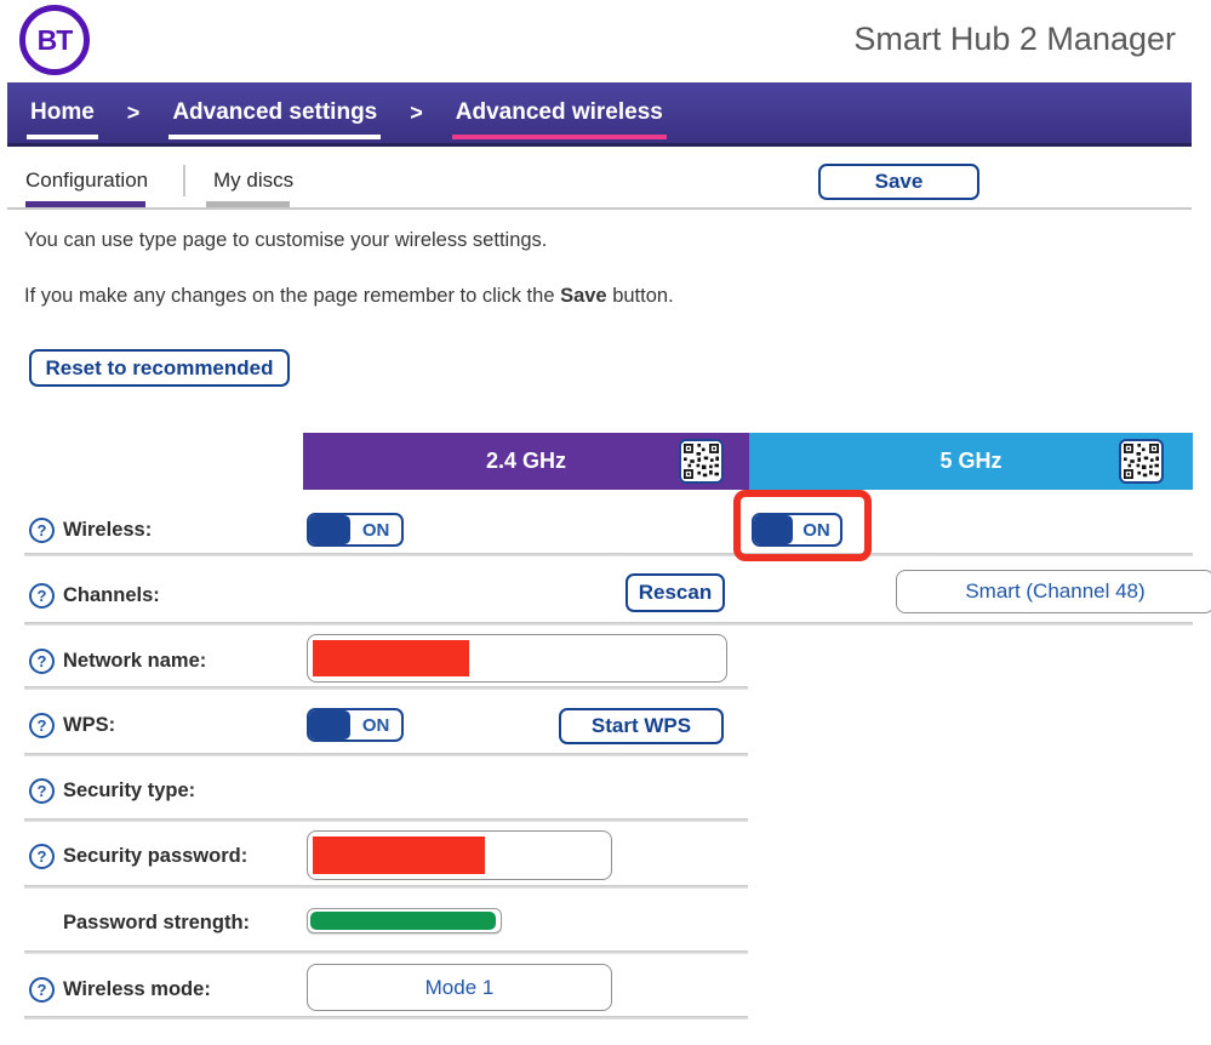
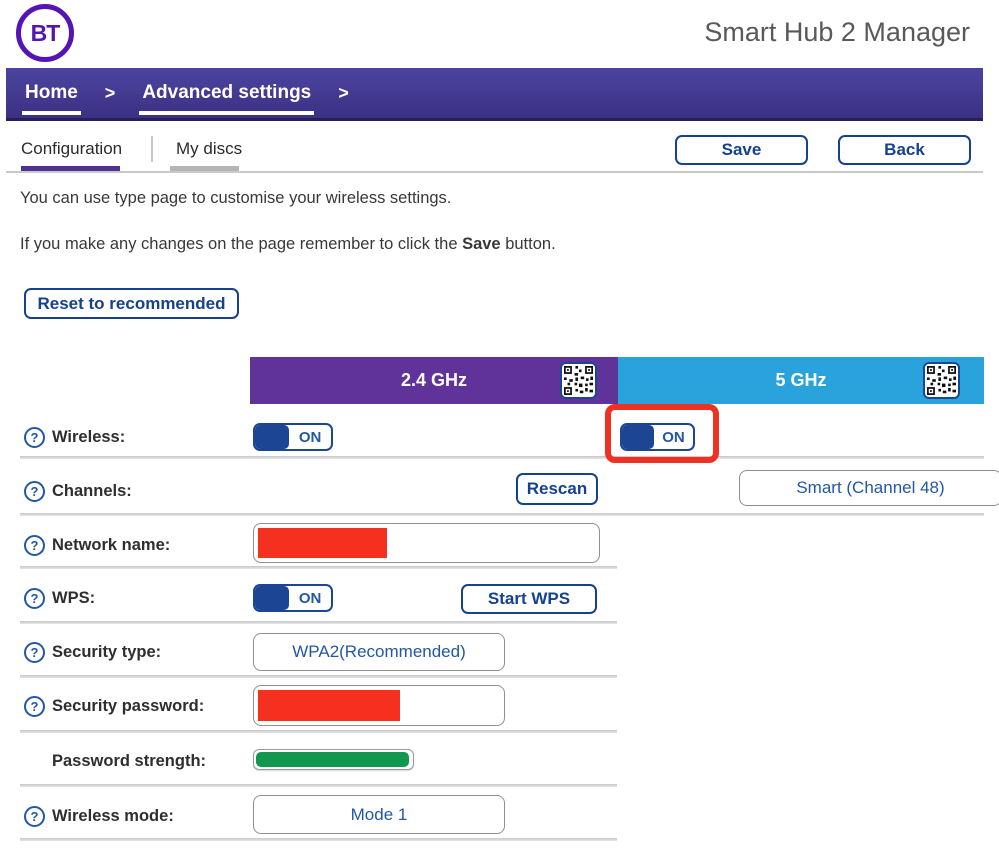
  BT
  Smart Hub 2 Manager
  Home
  >
  Advanced settings
  >
- Advanced wireless
  Configuration
  My discs
  Save
+ Back
  You can use type page to customise your wireless settings.
  If you make any changes on the page remember to click the Save button.
  Reset to recommended
  2.4 GHz
  5 GHz
  ?
  Wireless:
  ON
  ON
  ?
  Channels:
  Rescan
  Smart (Channel 48)
  ?
  Network name:
  ?
  WPS:
  ON
  Start WPS
  ?
  Security type:
+ WPA2(Recommended)
  ?
  Security password:
  Password strength:
  ?
  Wireless mode:
  Mode 1
